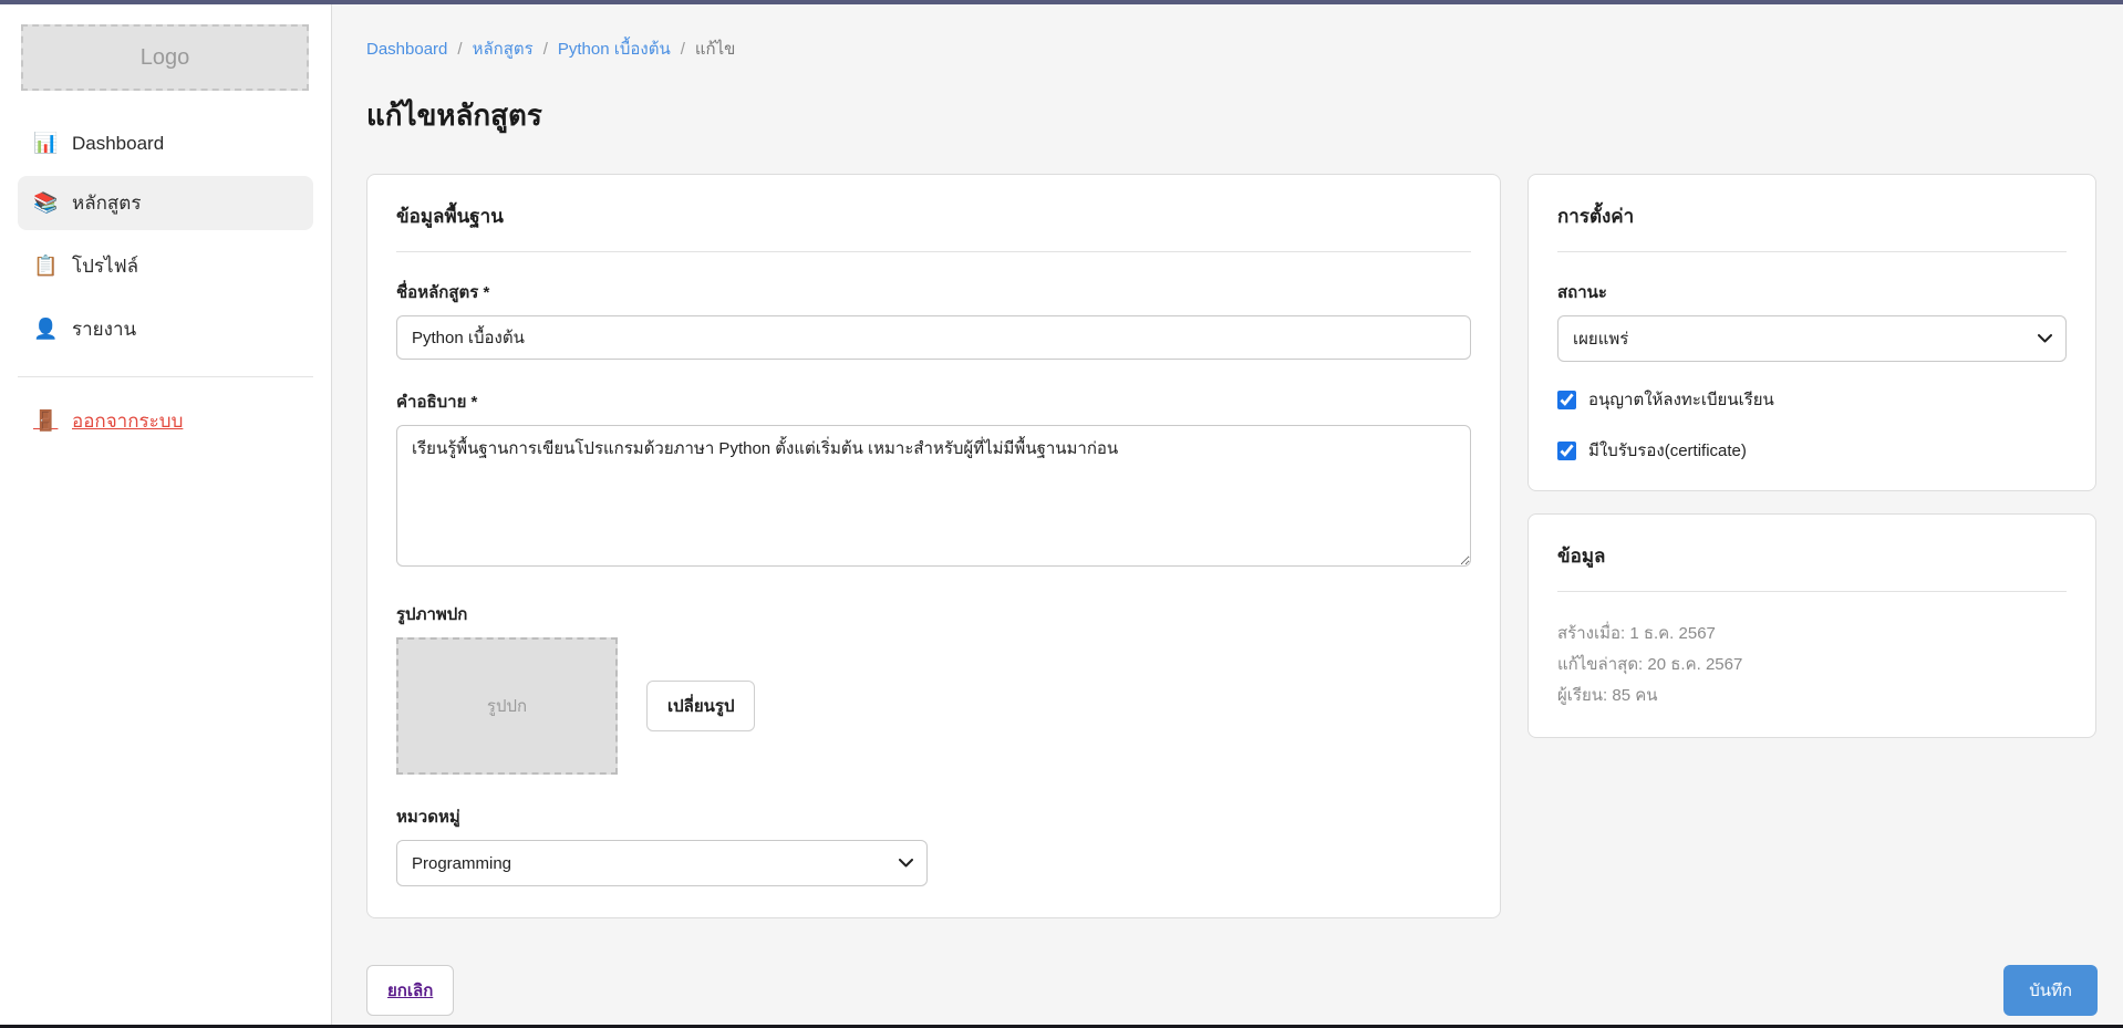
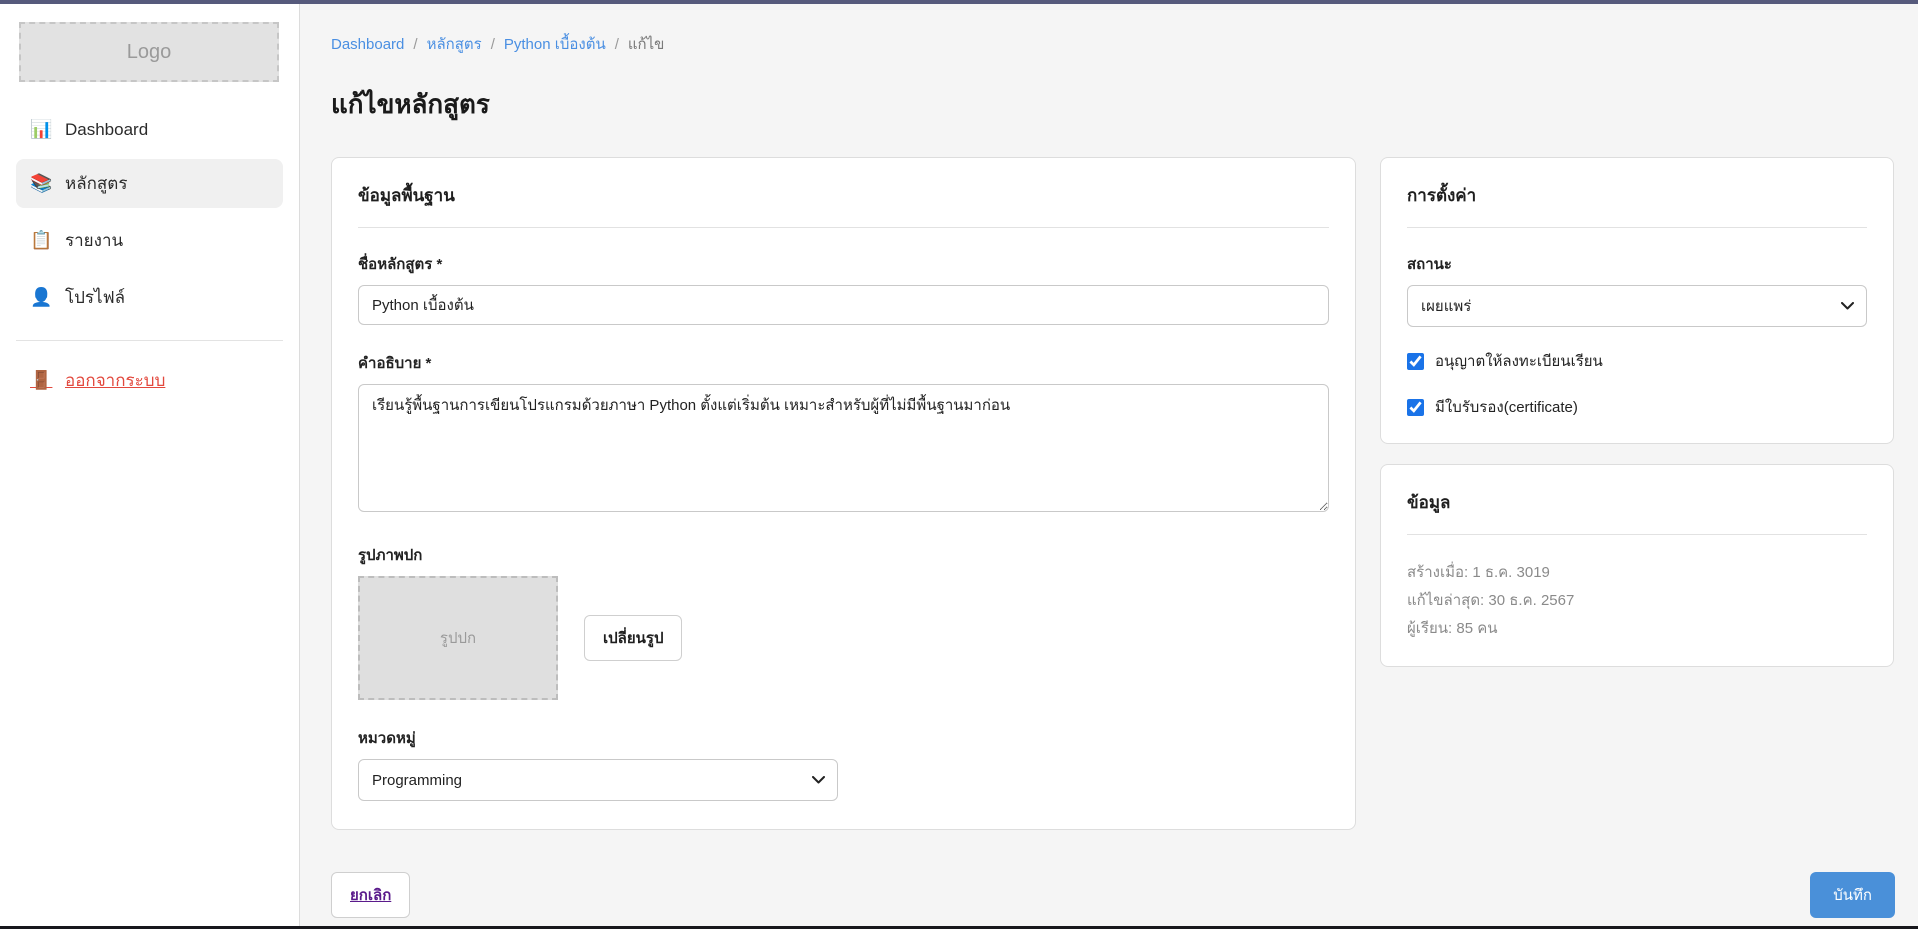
  Logo
  📊
  Dashboard
  📚
  หลักสูตร
  📋
- โปรไฟล์
+ รายงาน
  👤
- รายงาน
+ โปรไฟล์
  🚪
  ออกจากระบบ
  Dashboard
  /
  หลักสูตร
  /
  Python เบื้องต้น
  /
  แก้ไข
  แก้ไขหลักสูตร
  ข้อมูลพื้นฐาน
  ชื่อหลักสูตร *
  Python เบื้องต้น
  คำอธิบาย *
  เรียนรู้พื้นฐานการเขียนโปรแกรมด้วยภาษา Python ตั้งแต่เริ่มต้น เหมาะสำหรับผู้ที่ไม่มีพื้นฐานมาก่อน
  รูปภาพปก
  รูปปก
  เปลี่ยนรูป
  หมวดหมู่
  Programming
  ยกเลิก
  บันทึก
  การตั้งค่า
  สถานะ
  เผยแพร่
  อนุญาตให้ลงทะเบียนเรียน
  มีใบรับรอง(certificate)
  ข้อมูล
- สร้างเมื่อ: 1 ธ.ค. 2567
+ สร้างเมื่อ: 1 ธ.ค. 3019
- แก้ไขล่าสุด: 20 ธ.ค. 2567
+ แก้ไขล่าสุด: 30 ธ.ค. 2567
  ผู้เรียน: 85 คน
